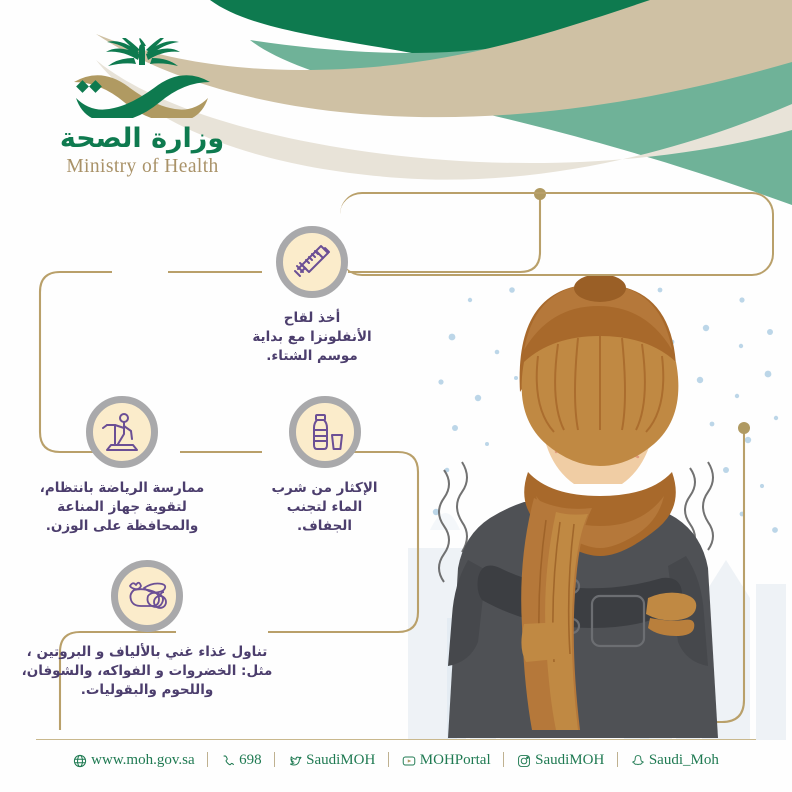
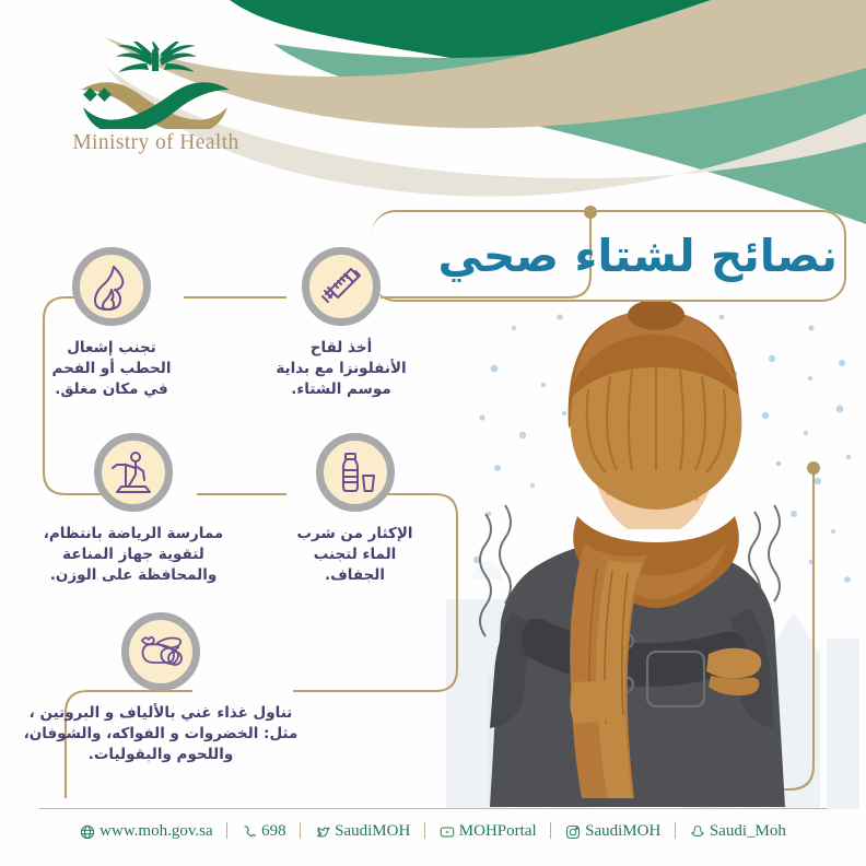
- وزارة الصحة
  Ministry of Health
+ نصائح لشتاء صحي
  أخذ لقاح
  الأنفلونزا مع بداية
  موسم الشتاء.
+ تجنب إشعال
+ الحطب أو الفحم
+ في مكان مغلق.
  الإكثار من شرب
  الماء لتجنب
  الجفاف.
  ممارسة الرياضة بانتظام،
  لتقوية جهاز المناعة
  والمحافظة على الوزن.
  تناول غذاء غني بالألياف و البروتين ،
  مثل: الخضروات و الفواكه، والشوفان،
  واللحوم والبقوليات.
  www.moh.gov.sa
  698
  SaudiMOH
  MOHPortal
  SaudiMOH
  Saudi_Moh
